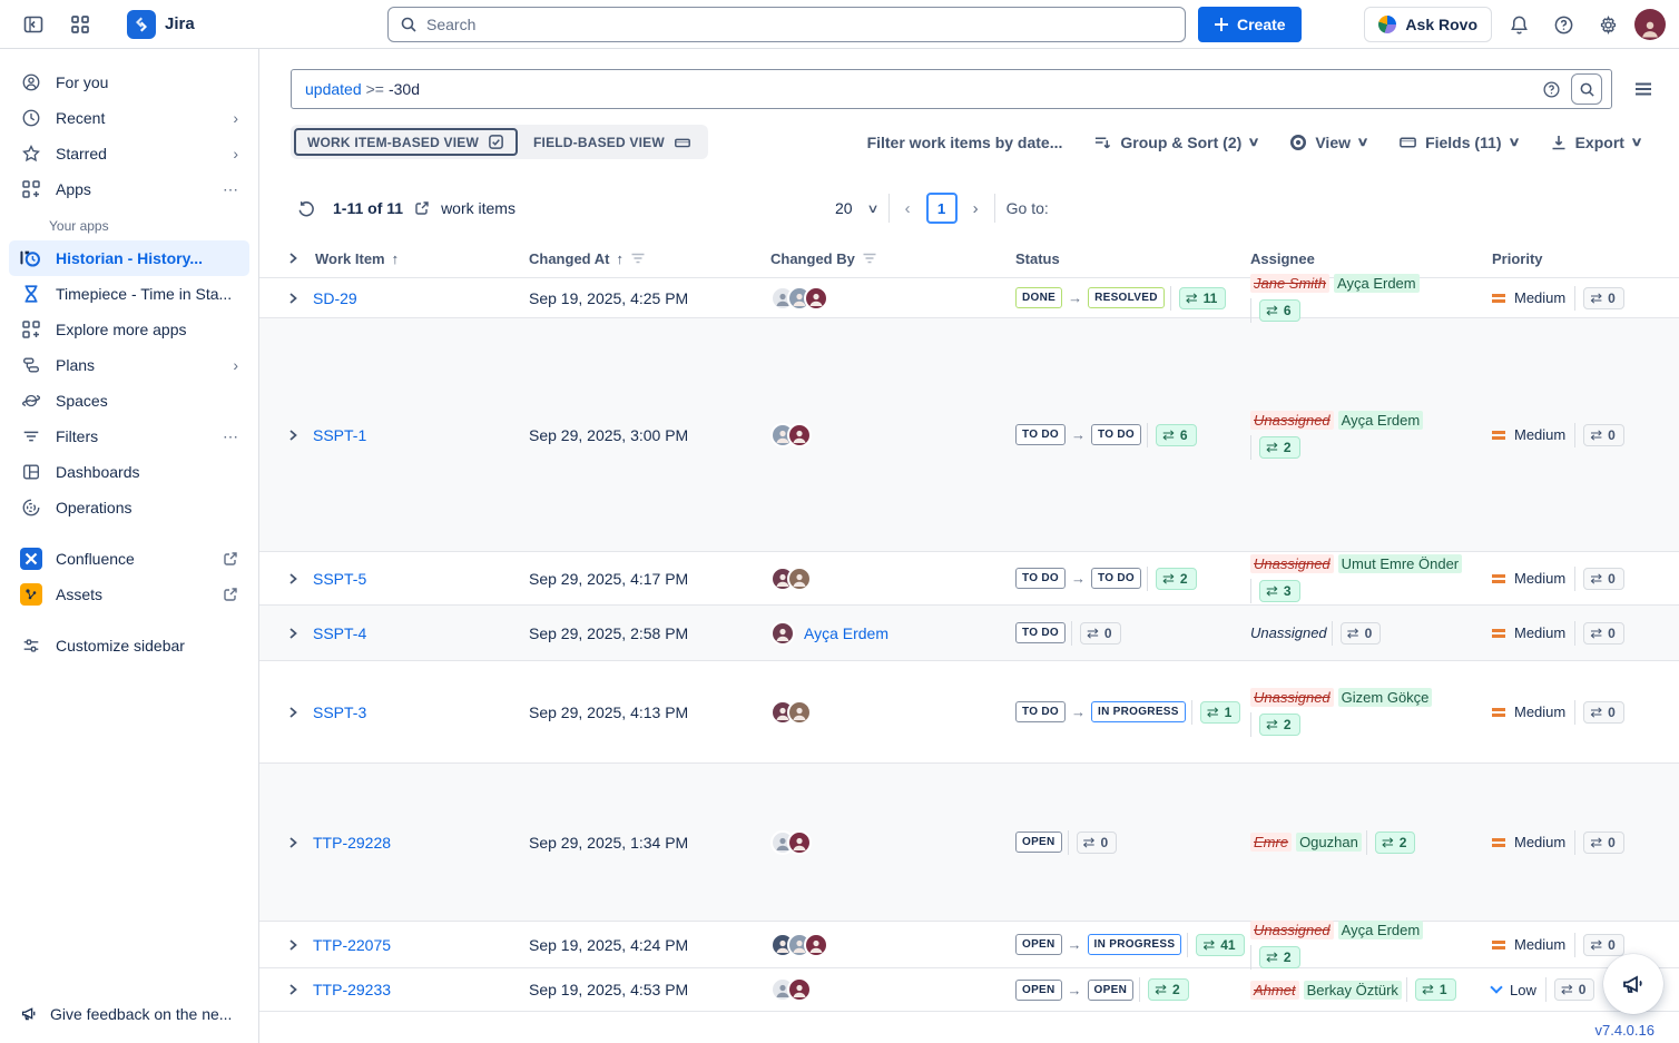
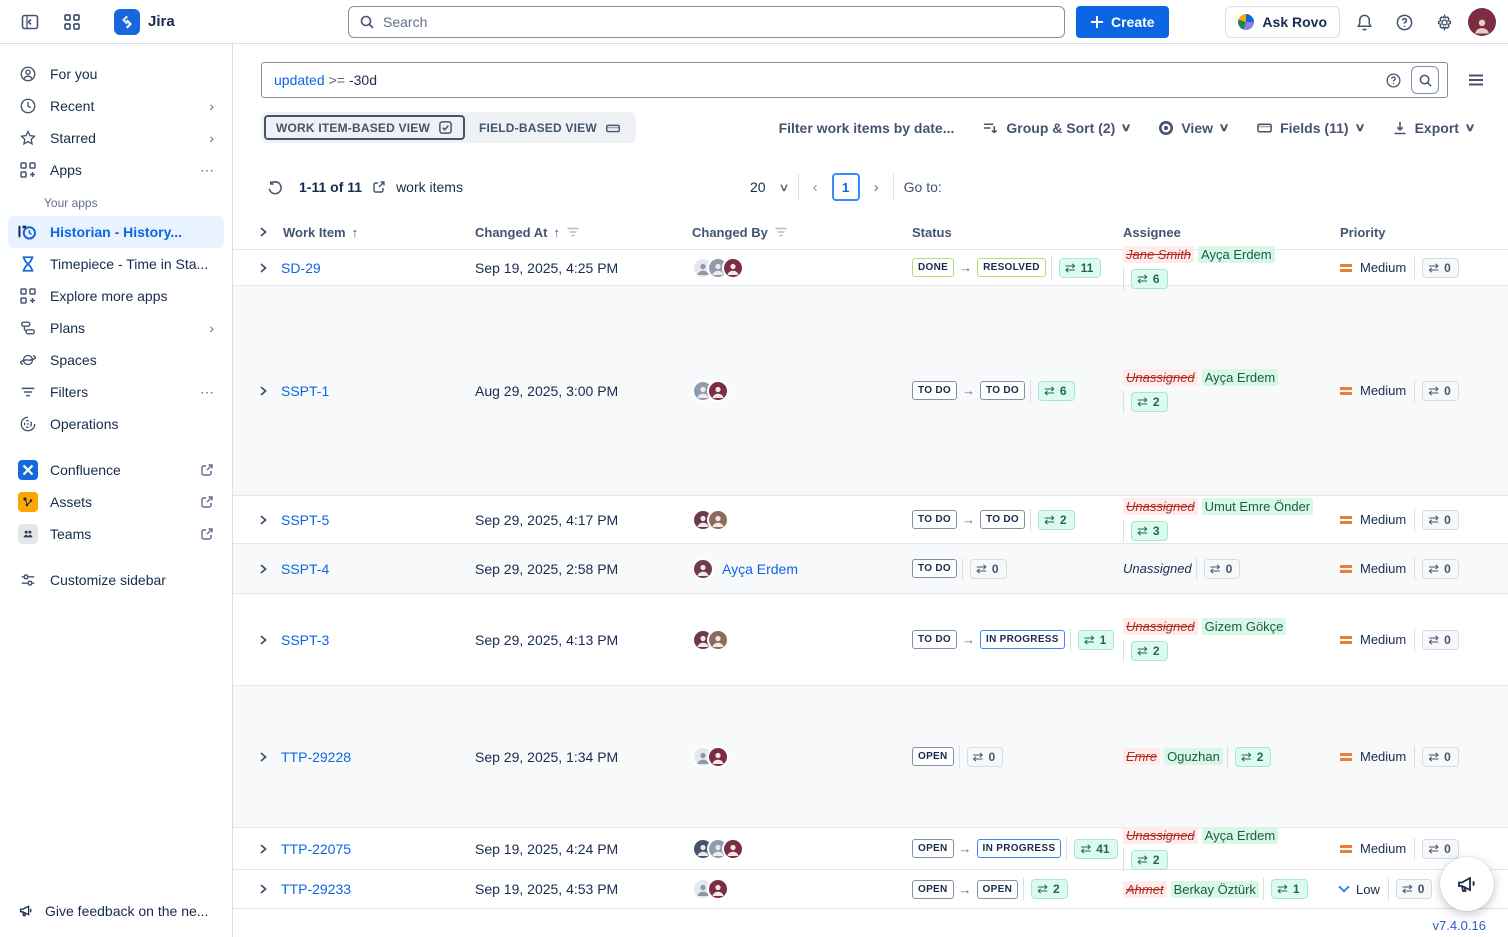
  Jira
  Search
  Create
  Ask Rovo
  For you
  Recent
  ›
  Starred
  ›
  Apps
  ⋯
  Your apps
  Historian - History...
  Timepiece - Time in Sta...
  Explore more apps
  Plans
  ›
  Spaces
  Filters
  ⋯
- Dashboards
  Operations
  Confluence
  Assets
+ Teams
  Customize sidebar
  Give feedback on the ne...
  updated
  >=
  -30d
  WORK ITEM-BASED VIEW
  FIELD-BASED VIEW
  Filter work items by date...
  Group & Sort (2)
  ∨
  View
  ∨
  Fields (11)
  ∨
  Export
  ∨
  1-11 of 11
  work items
  20
  ∨
  ‹
  1
  ›
  Go to:
  Work Item
  ↑
  Changed At
  ↑
  Changed By
  Status
  Assignee
  Priority
  SD-29
  Sep 19, 2025, 4:25 PM
  DONE
  →
  RESOLVED
  ⇄
  11
  Jane Smith
  Ayça Erdem
  ⇄
  6
  Medium
  ⇄
  0
  SSPT-1
- Sep 29, 2025, 3:00 PM
+ Aug 29, 2025, 3:00 PM
  TO DO
  →
  TO DO
  ⇄
  6
  Unassigned
  Ayça Erdem
  ⇄
  2
  Medium
  ⇄
  0
  SSPT-5
  Sep 29, 2025, 4:17 PM
  TO DO
  →
  TO DO
  ⇄
  2
  Unassigned
  Umut Emre Önder
  ⇄
  3
  Medium
  ⇄
  0
  SSPT-4
  Sep 29, 2025, 2:58 PM
  Ayça Erdem
  TO DO
  ⇄
  0
  Unassigned
  ⇄
  0
  Medium
  ⇄
  0
  SSPT-3
  Sep 29, 2025, 4:13 PM
  TO DO
  →
  IN PROGRESS
  ⇄
  1
  Unassigned
  Gizem Gökçe
  ⇄
  2
  Medium
  ⇄
  0
  TTP-29228
  Sep 29, 2025, 1:34 PM
  OPEN
  ⇄
  0
  Emre
  Oguzhan
  ⇄
  2
  Medium
  ⇄
  0
  TTP-22075
  Sep 19, 2025, 4:24 PM
  OPEN
  →
  IN PROGRESS
  ⇄
  41
  Unassigned
  Ayça Erdem
  ⇄
  2
  Medium
  ⇄
  0
  TTP-29233
  Sep 19, 2025, 4:53 PM
  OPEN
  →
  OPEN
  ⇄
  2
  Ahmet
  Berkay Öztürk
  ⇄
  1
  Low
  ⇄
  0
  v7.4.0.16
